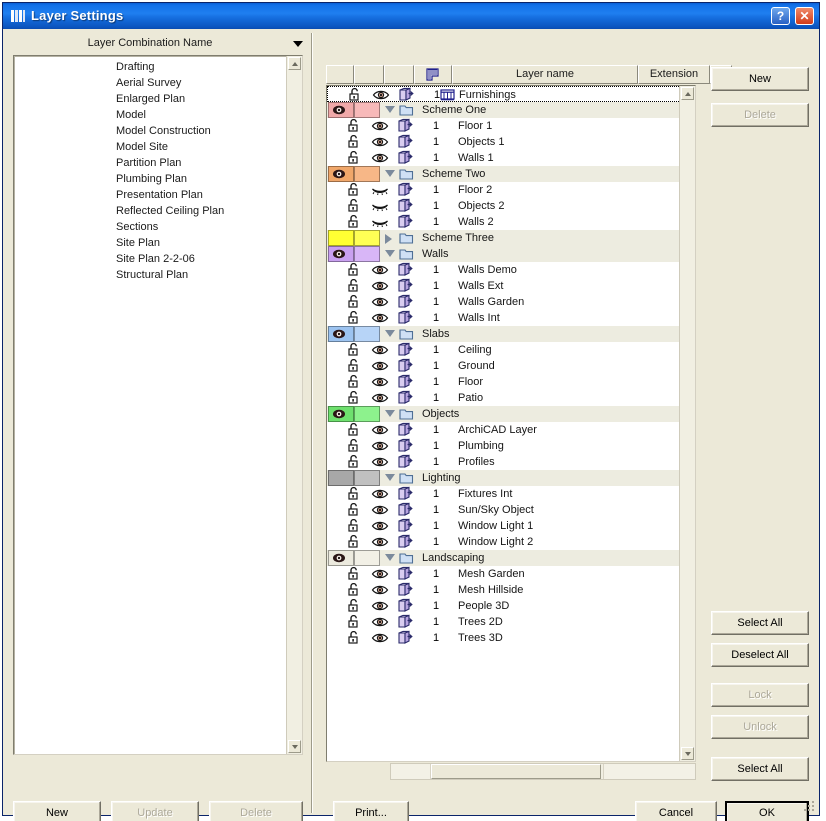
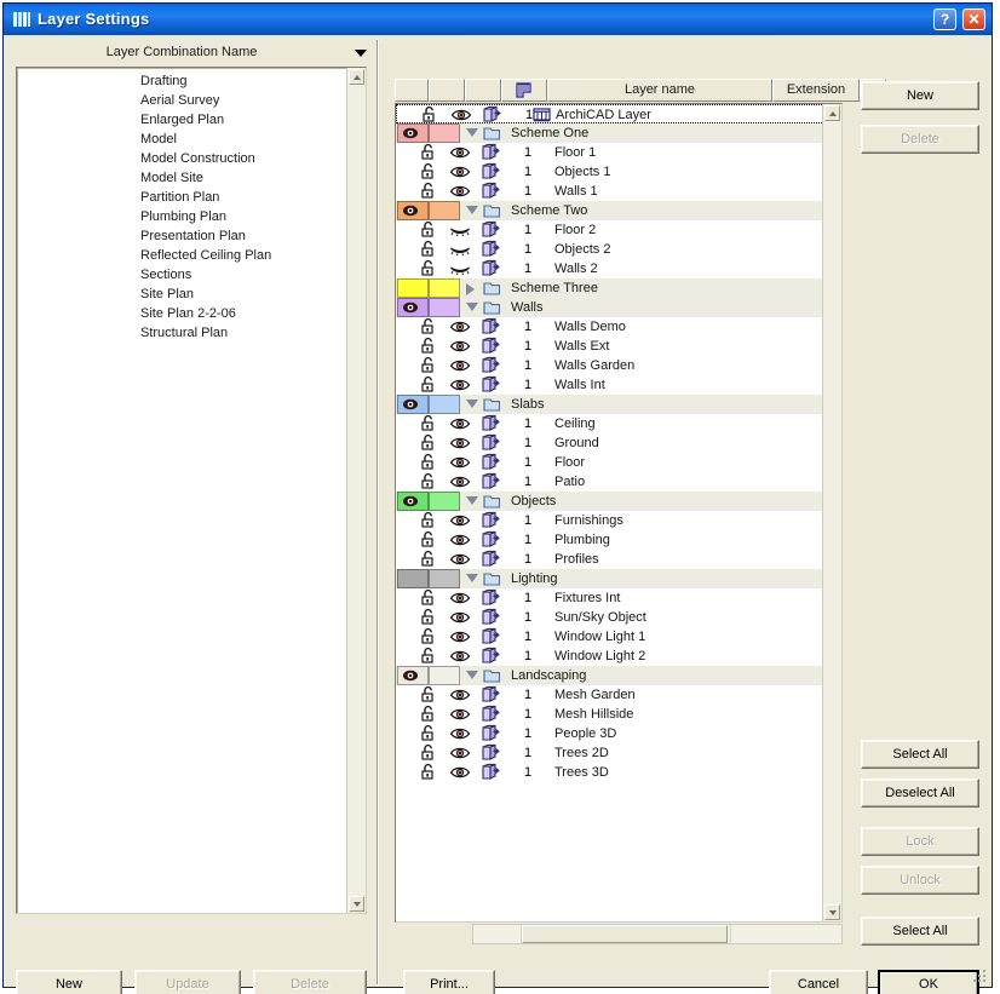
  Layer Settings
  ?
  ✕
  Layer Combination Name
  Drafting
  Aerial Survey
  Enlarged Plan
  Model
  Model Construction
  Model Site
  Partition Plan
  Plumbing Plan
  Presentation Plan
  Reflected Ceiling Plan
  Sections
  Site Plan
  Site Plan 2-2-06
  Structural Plan
  New
  Update
  Delete
  Layer name
  Extension
  1
- Furnishings
+ ArchiCAD Layer
  Scheme One
  1
  Floor 1
  1
  Objects 1
  1
  Walls 1
  Scheme Two
  1
  Floor 2
  1
  Objects 2
  1
  Walls 2
  Scheme Three
  Walls
  1
  Walls Demo
  1
  Walls Ext
  1
  Walls Garden
  1
  Walls Int
  Slabs
  1
  Ceiling
  1
  Ground
  1
  Floor
  1
  Patio
  Objects
  1
- ArchiCAD Layer
+ Furnishings
  1
  Plumbing
  1
  Profiles
  Lighting
  1
  Fixtures Int
  1
  Sun/Sky Object
  1
  Window Light 1
  1
  Window Light 2
  Landscaping
  1
  Mesh Garden
  1
  Mesh Hillside
  1
  People 3D
  1
  Trees 2D
  1
  Trees 3D
  New
  Delete
  Select All
  Deselect All
  Lock
  Unlock
  Select All
  Print...
  Cancel
  OK
